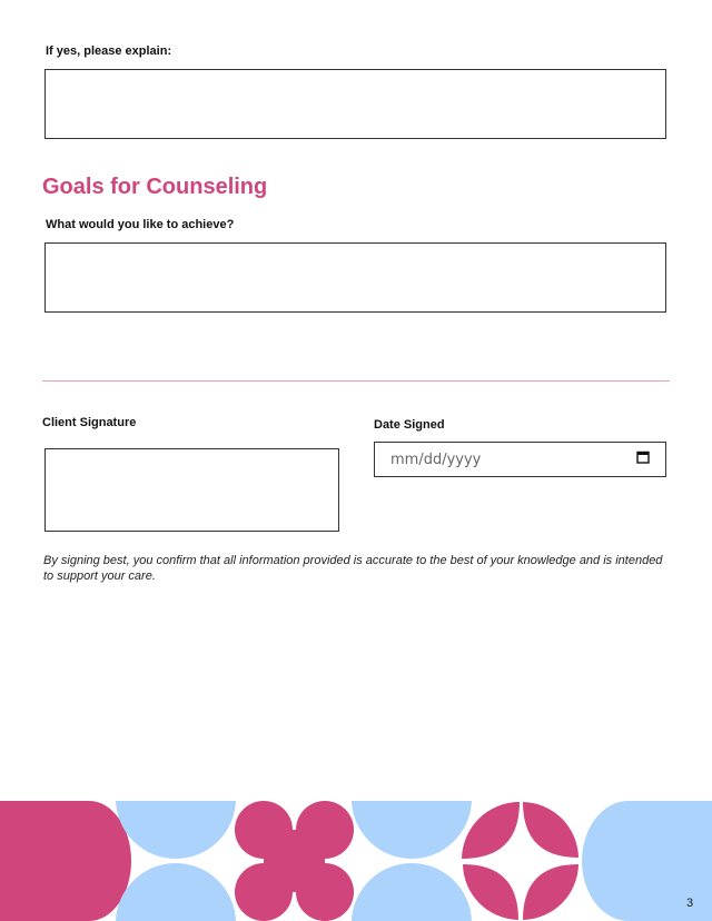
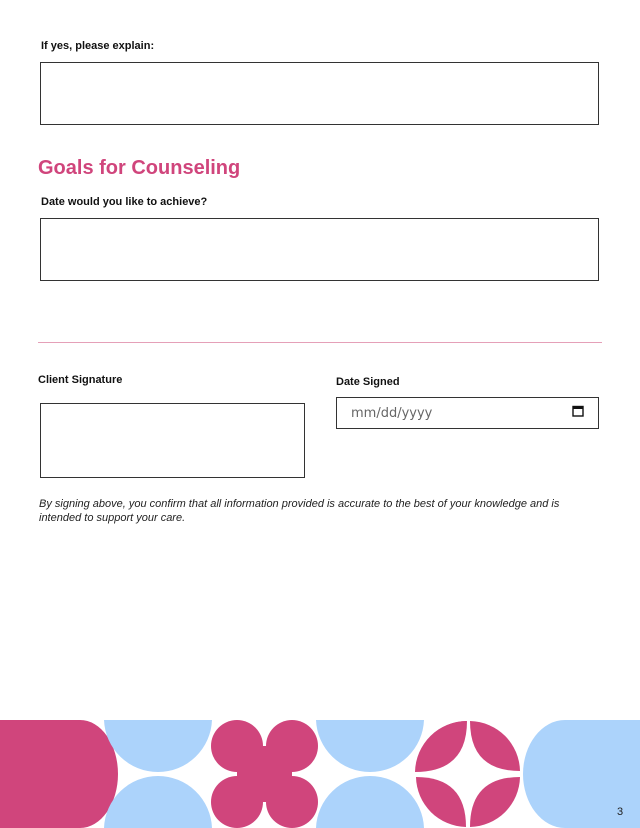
  If yes, please explain:
  Goals for Counseling
- What would you like to achieve?
+ Date would you like to achieve?
  Client Signature
  Date Signed
  mm/dd/yyyy
- By signing best, you confirm that all information provided is accurate to the best of your knowledge and is intended to support your care.
+ By signing above, you confirm that all information provided is accurate to the best of your knowledge and is intended to support your care.
  3
